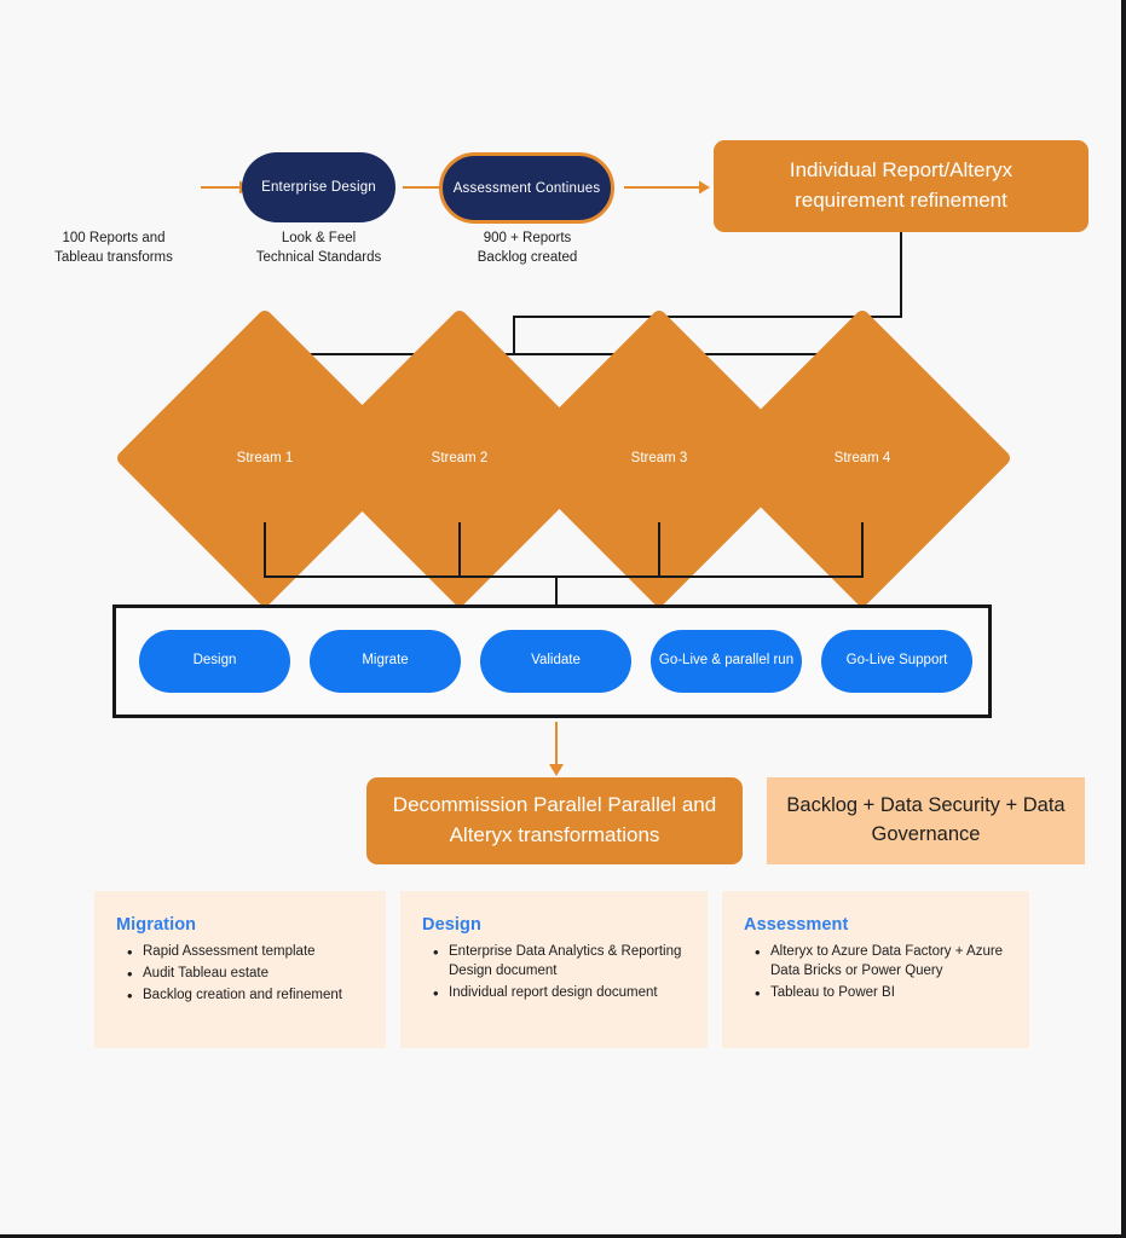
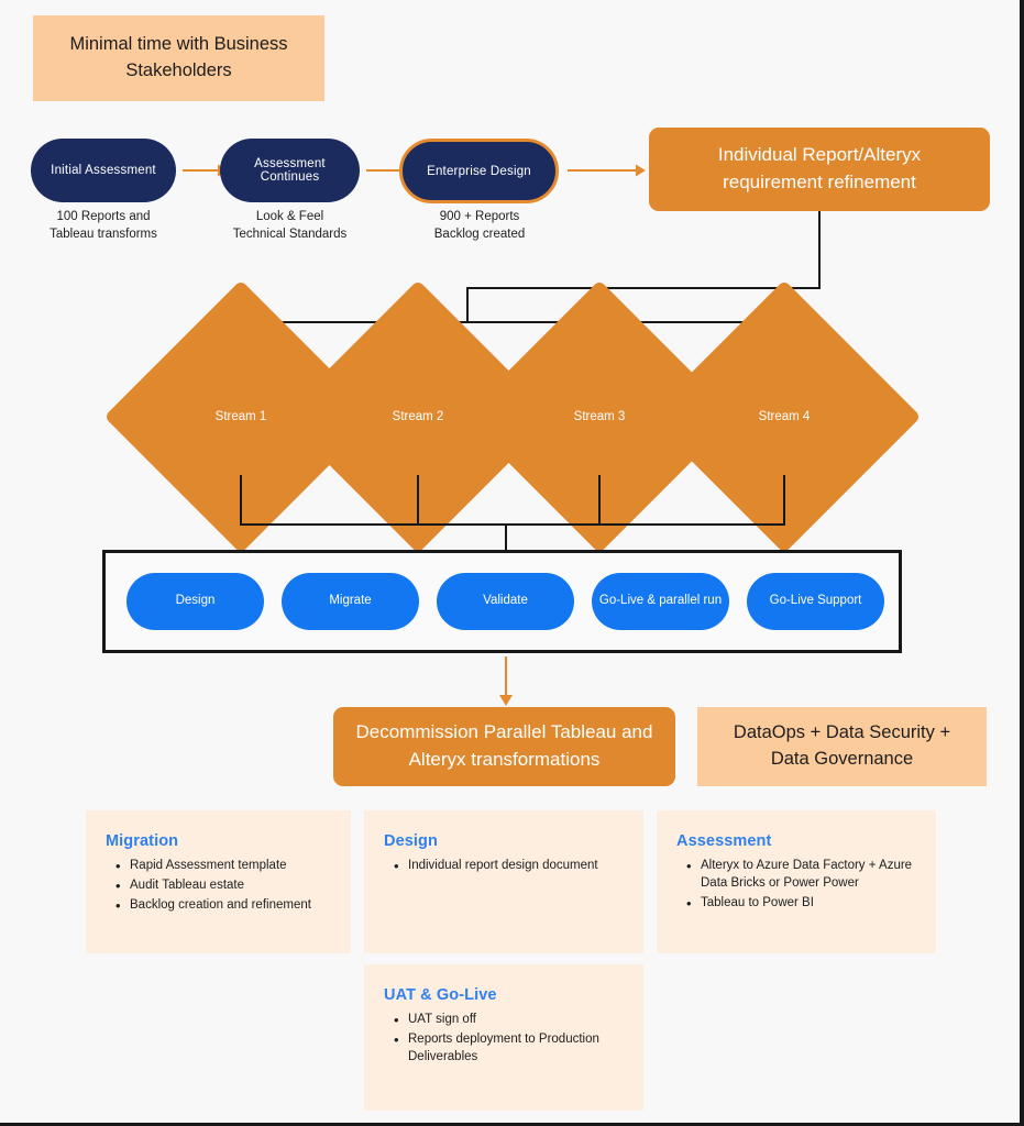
+ Minimal time with Business Stakeholders
+ Initial Assessment
  100 Reports and
  Tableau transforms
- Enterprise Design
+ Assessment Continues
  Look & Feel
  Technical Standards
- Assessment Continues
+ Enterprise Design
  900 + Reports
  Backlog created
  Individual Report/Alteryx requirement refinement
  Stream 1
  Stream 2
  Stream 3
  Stream 4
  Design
  Migrate
  Validate
  Go-Live & parallel run
  Go-Live Support
- Decommission Parallel Parallel and Alteryx transformations
+ Decommission Parallel Tableau and Alteryx transformations
- Backlog + Data Security + Data Governance
+ DataOps + Data Security + Data Governance
  Migration
  Rapid Assessment template
  Audit Tableau estate
  Backlog creation and refinement
  Design
- Enterprise Data Analytics & Reporting Design document
  Individual report design document
  Assessment
- Alteryx to Azure Data Factory + Azure Data Bricks or Power Query
+ Alteryx to Azure Data Factory + Azure Data Bricks or Power Power
  Tableau to Power BI
+ UAT & Go-Live
+ UAT sign off
+ Reports deployment to Production Deliverables
